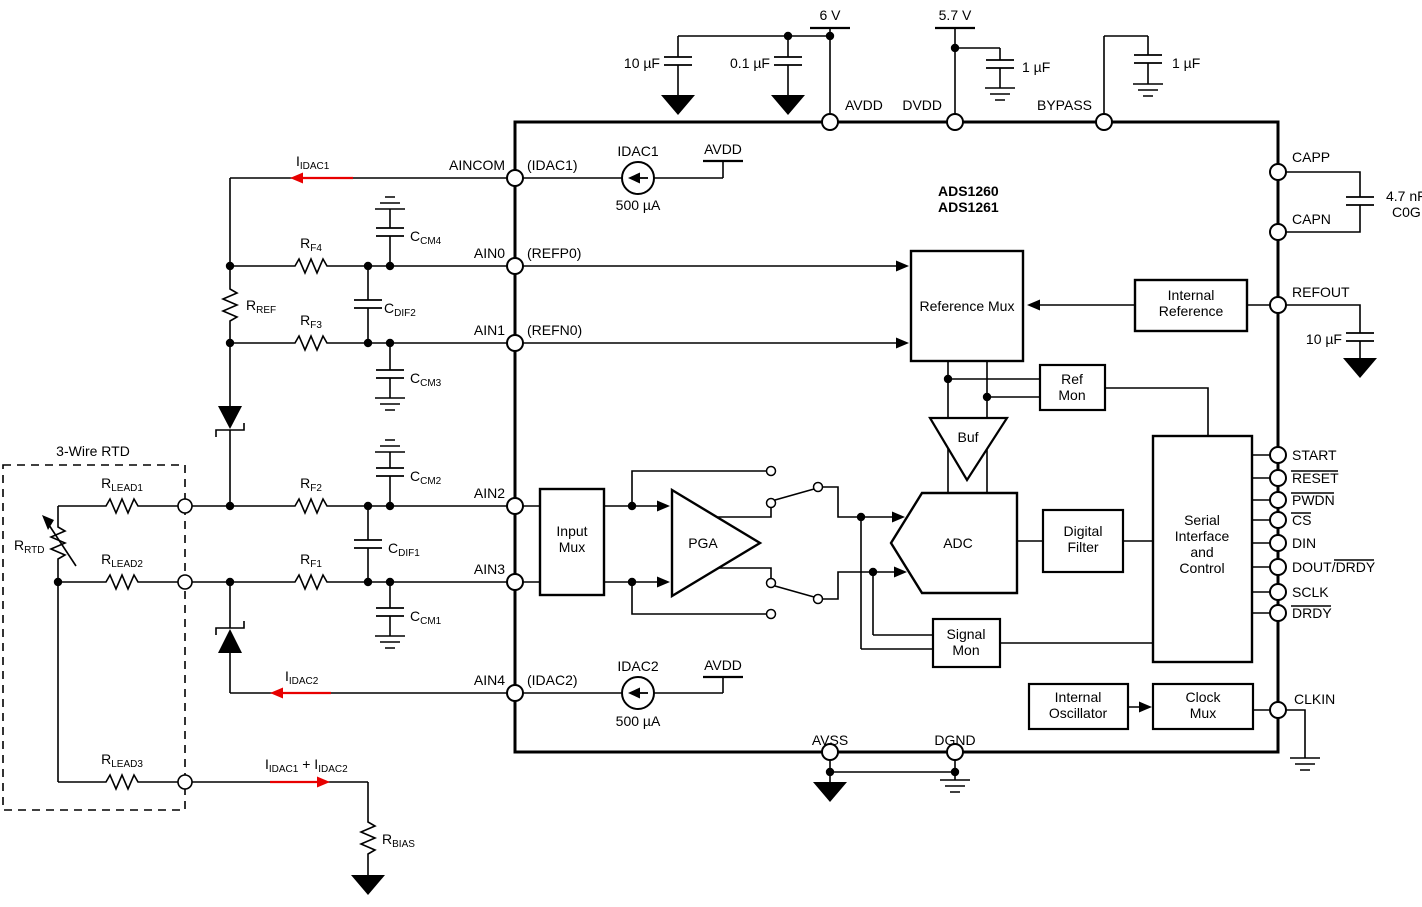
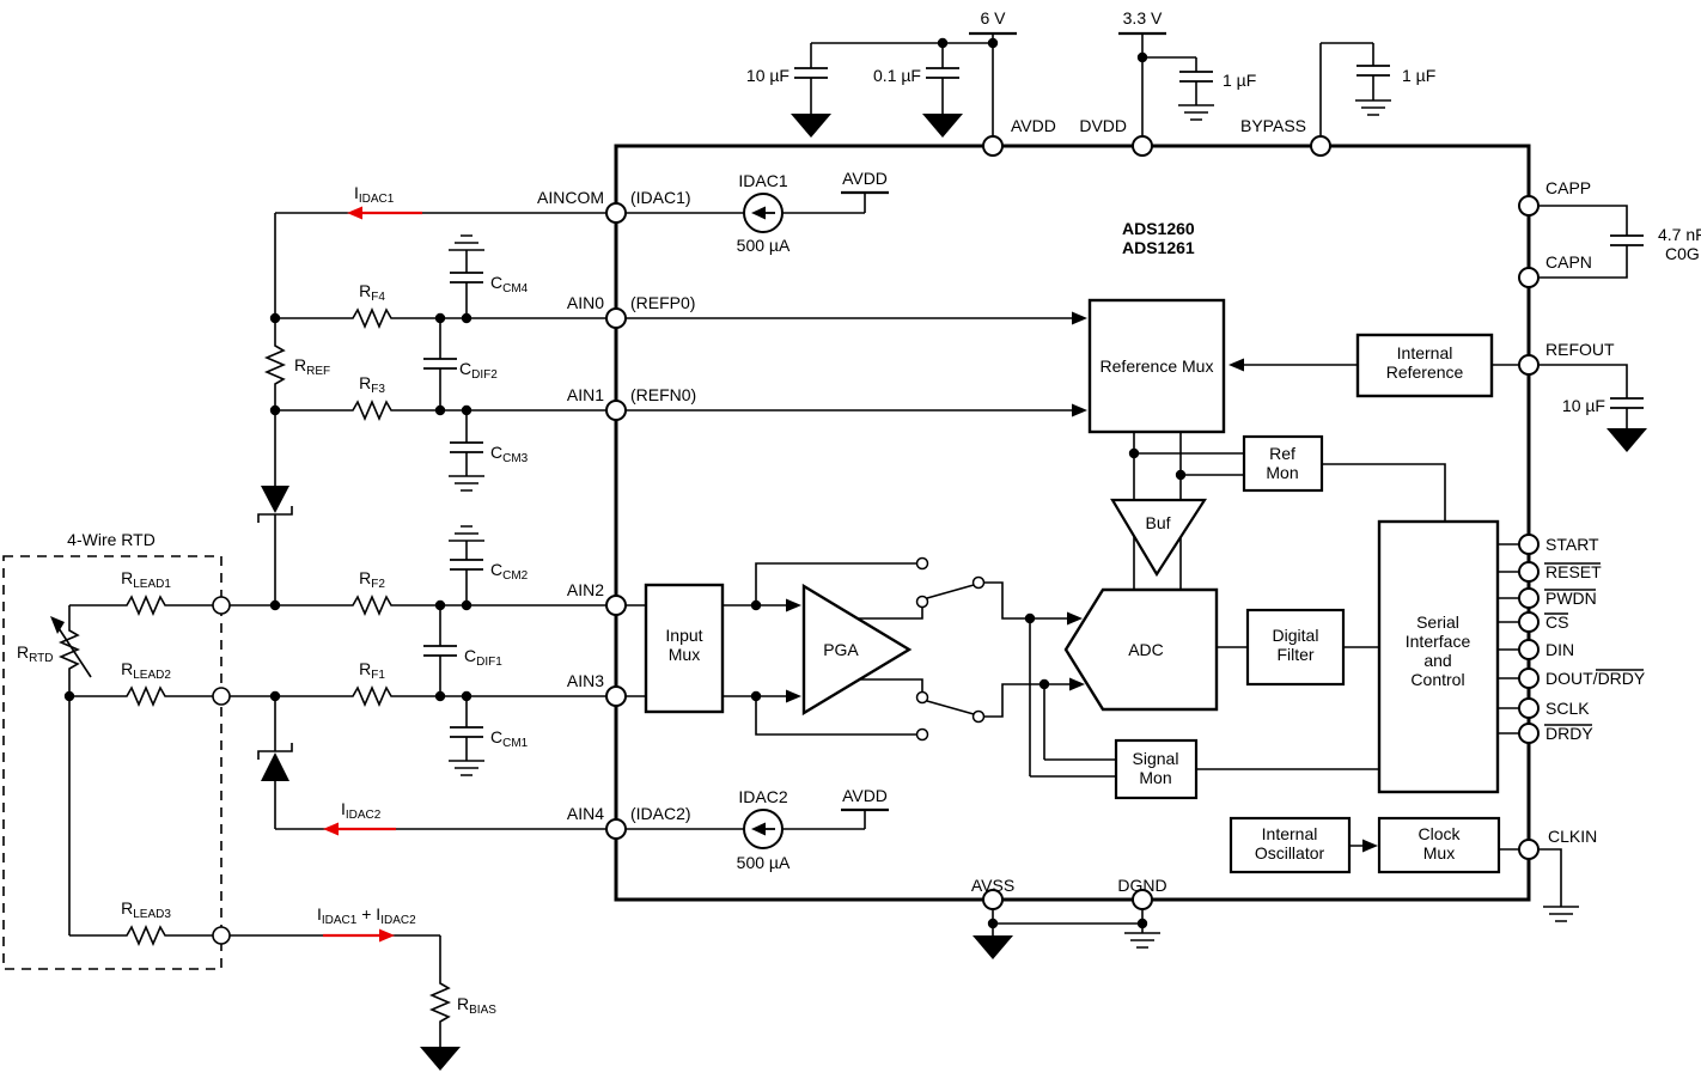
  6 V
- 5.7 V
+ 3.3 V
  10 µF
  0.1 µF
  1 µF
  1 µF
  AVDD
  DVDD
  BYPASS
  AINCOM
  (IDAC1)
  AIN0
  (REFP0)
  AIN1
  (REFN0)
  AIN2
  AIN3
  AIN4
  (IDAC2)
  IDAC1
  500 µA
  AVDD
  IDAC2
  500 µA
  AVDD
  IIDAC1
  IIDAC2
  IIDAC1 + IIDAC2
  RF4
  RF3
  RF2
  RF1
  RREF
  RBIAS
  CCM4
  CDIF2
  CCM3
  CCM2
  CDIF1
  CCM1
- 3-Wire RTD
+ 4-Wire RTD
  RLEAD1
  RLEAD2
  RLEAD3
  RRTD
  ADS1260
  ADS1261
  Reference Mux
  Internal
  Reference
  Ref
  Mon
  Buf
  Input
  Mux
  PGA
  ADC
  Digital
  Filter
  Serial
  Interface
  and
  Control
  Signal
  Mon
  Internal
  Oscillator
  Clock
  Mux
  CAPP
  CAPN
  4.7 nF
  C0G
  REFOUT
  10 µF
  START
  RESET
  PWDN
  CS
  DIN
  DOUT/DRDY
  SCLK
  DRDY
  CLKIN
  AVSS
  DGND
